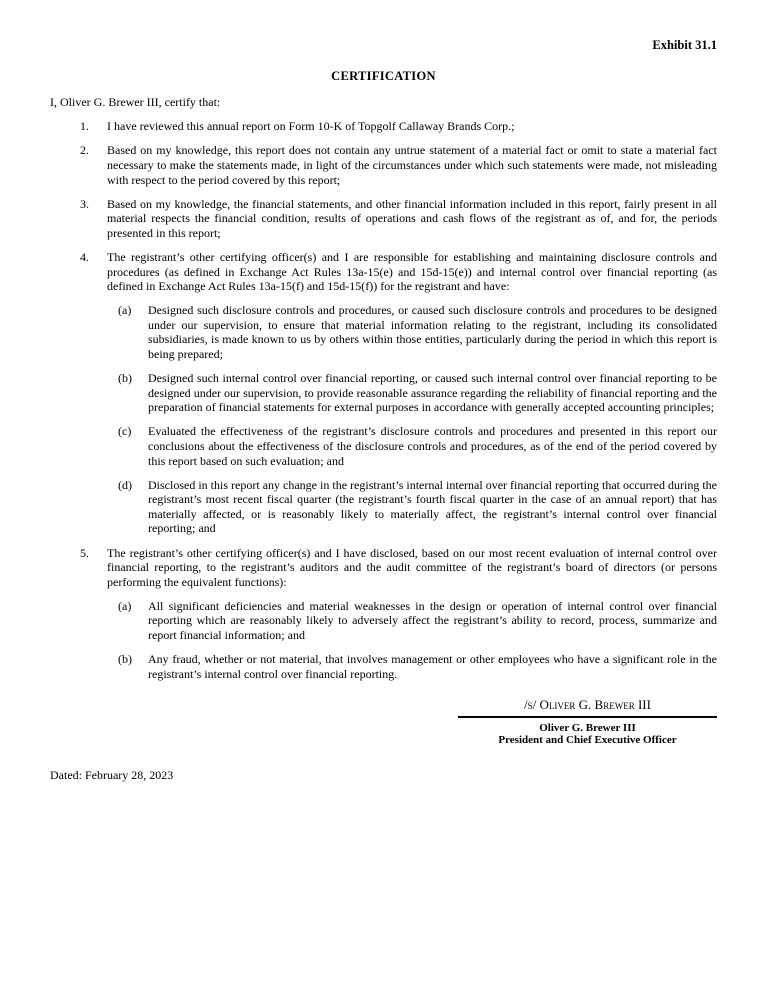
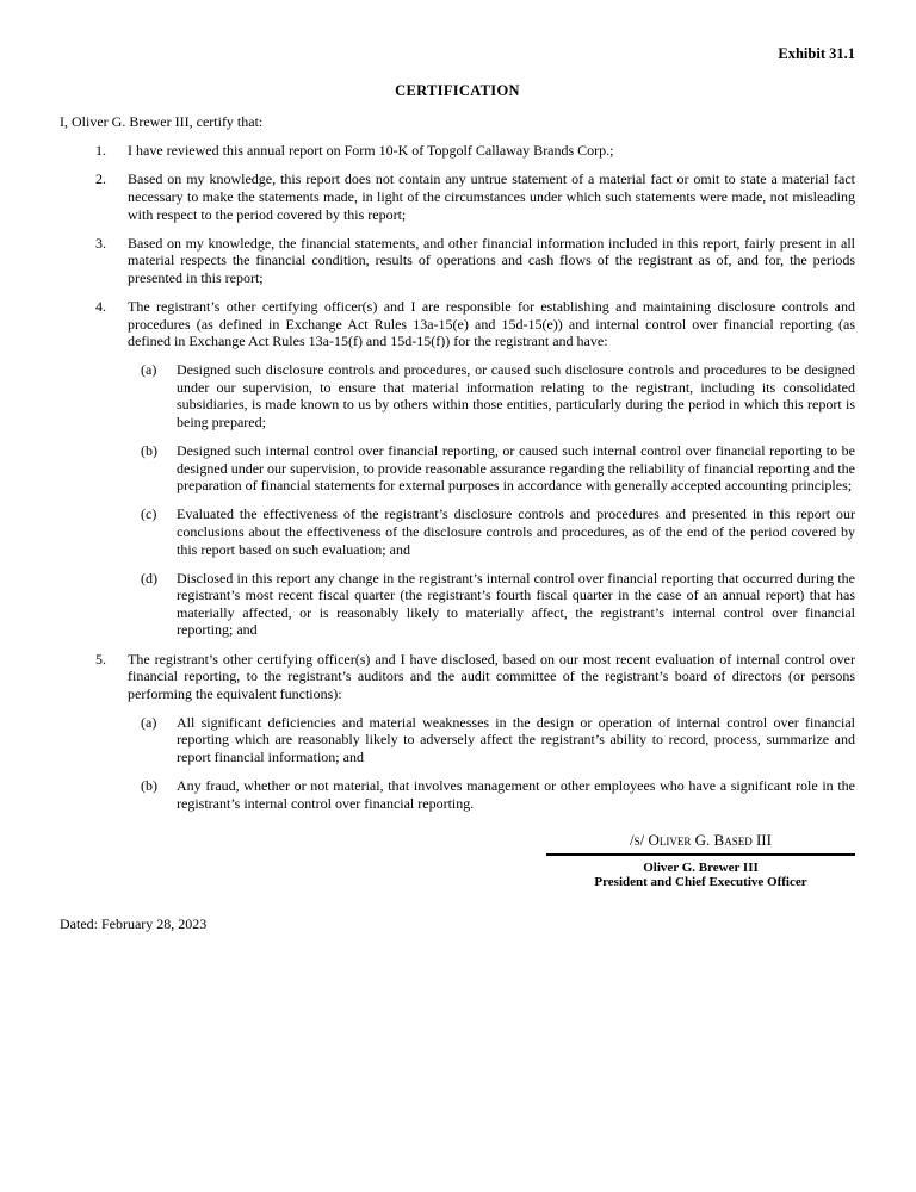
  Exhibit 31.1
  CERTIFICATION
  I, Oliver G. Brewer III, certify that:
  1.
  I have reviewed this annual report on Form 10-K of Topgolf Callaway Brands Corp.;
  2.
  Based on my knowledge, this report does not contain any untrue statement of a material fact or omit to state a material fact necessary to make the statements made, in light of the circumstances under which such statements were made, not misleading with respect to the period covered by this report;
  3.
  Based on my knowledge, the financial statements, and other financial information included in this report, fairly present in all material respects the financial condition, results of operations and cash flows of the registrant as of, and for, the periods presented in this report;
  4.
  The registrant’s other certifying officer(s) and I are responsible for establishing and maintaining disclosure controls and procedures (as defined in Exchange Act Rules 13a-15(e) and 15d-15(e)) and internal control over financial reporting (as defined in Exchange Act Rules 13a-15(f) and 15d-15(f)) for the registrant and have:
  (a)
  Designed such disclosure controls and procedures, or caused such disclosure controls and procedures to be designed under our supervision, to ensure that material information relating to the registrant, including its consolidated subsidiaries, is made known to us by others within those entities, particularly during the period in which this report is being prepared;
  (b)
  Designed such internal control over financial reporting, or caused such internal control over financial reporting to be designed under our supervision, to provide reasonable assurance regarding the reliability of financial reporting and the preparation of financial statements for external purposes in accordance with generally accepted accounting principles;
  (c)
  Evaluated the effectiveness of the registrant’s disclosure controls and procedures and presented in this report our conclusions about the effectiveness of the disclosure controls and procedures, as of the end of the period covered by this report based on such evaluation; and
  (d)
- Disclosed in this report any change in the registrant’s internal internal over financial reporting that occurred during the registrant’s most recent fiscal quarter (the registrant’s fourth fiscal quarter in the case of an annual report) that has materially affected, or is reasonably likely to materially affect, the registrant’s internal control over financial reporting; and
+ Disclosed in this report any change in the registrant’s internal control over financial reporting that occurred during the registrant’s most recent fiscal quarter (the registrant’s fourth fiscal quarter in the case of an annual report) that has materially affected, or is reasonably likely to materially affect, the registrant’s internal control over financial reporting; and
  5.
  The registrant’s other certifying officer(s) and I have disclosed, based on our most recent evaluation of internal control over financial reporting, to the registrant’s auditors and the audit committee of the registrant’s board of directors (or persons performing the equivalent functions):
  (a)
  All significant deficiencies and material weaknesses in the design or operation of internal control over financial reporting which are reasonably likely to adversely affect the registrant’s ability to record, process, summarize and report financial information; and
  (b)
  Any fraud, whether or not material, that involves management or other employees who have a significant role in the registrant’s internal control over financial reporting.
- /s/ Oliver G. Brewer III
+ /s/ Oliver G. Based III
  Oliver G. Brewer III
  President and Chief Executive Officer
  Dated: February 28, 2023
